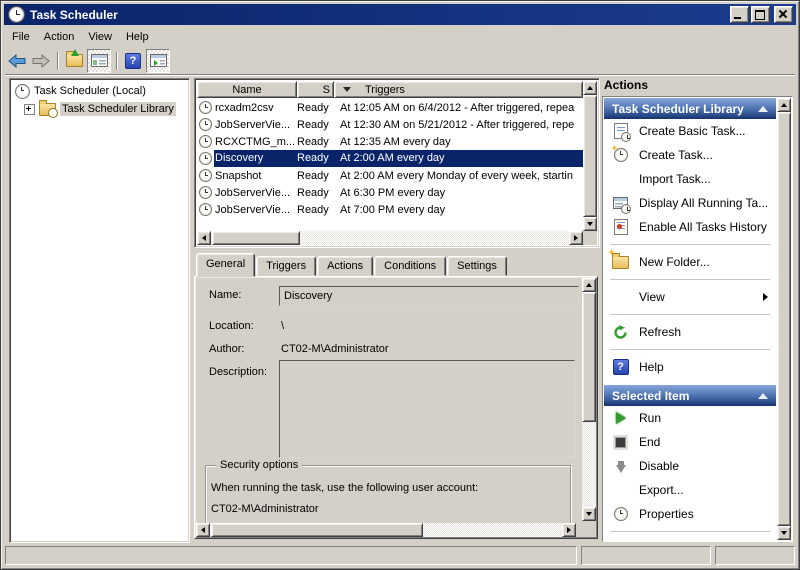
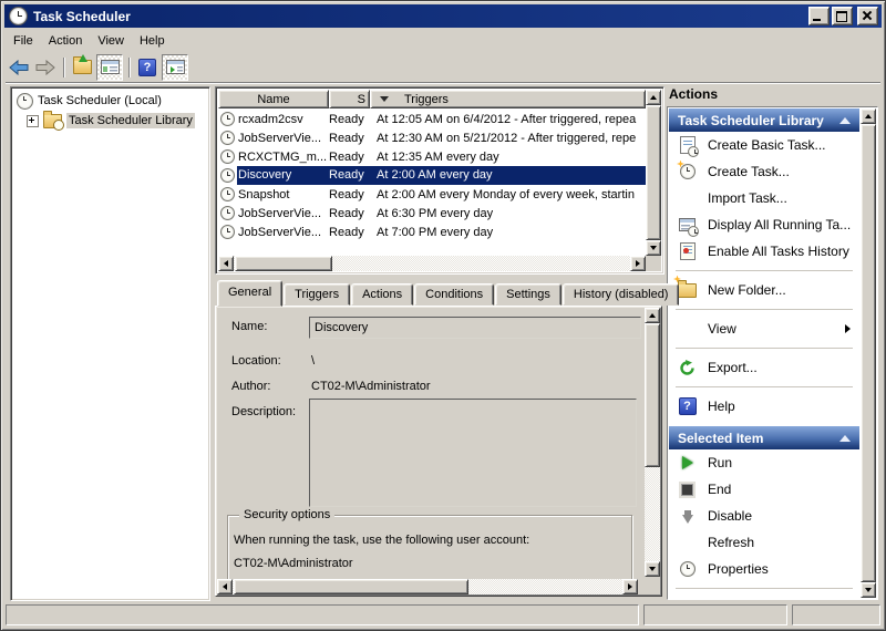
  Task Scheduler
  File
  Action
  View
  Help
  ?
  Task Scheduler (Local)
  Task Scheduler Library
  Name
  S
  Triggers
  rcxadm2csv
  Ready
  At 12:05 AM on 6/4/2012 - After triggered, repea
  JobServerVie...
  Ready
  At 12:30 AM on 5/21/2012 - After triggered, repe
  RCXCTMG_m...
  Ready
  At 12:35 AM every day
  Discovery
  Ready
  At 2:00 AM every day
  Snapshot
  Ready
  At 2:00 AM every Monday of every week, startin
  JobServerVie...
  Ready
  At 6:30 PM every day
  JobServerVie...
  Ready
  At 7:00 PM every day
  General
  Triggers
  Actions
  Conditions
  Settings
+ History (disabled)
  Name:
  Discovery
  Location:
  \
  Author:
  CT02-M\Administrator
  Description:
  Security options
  When running the task, use the following user account:
  CT02-M\Administrator
  Actions
  Task Scheduler Library
  Create Basic Task...
  Create Task...
  Import Task...
  Display All Running Ta...
  Enable All Tasks History
  New Folder...
  View
- Refresh
+ Export...
  ?
  Help
  Selected Item
  Run
  End
  Disable
- Export...
+ Refresh
  Properties
